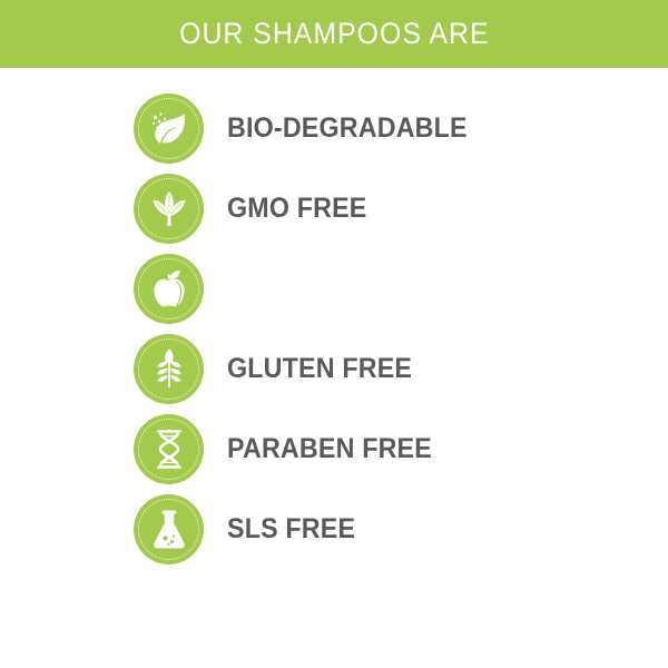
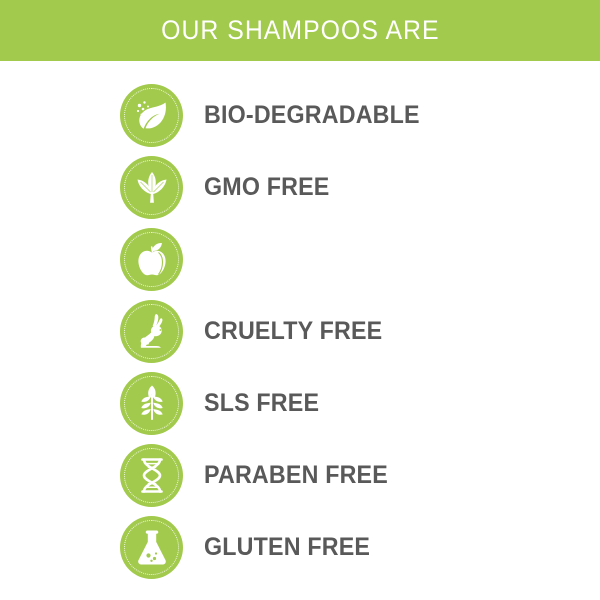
  OUR SHAMPOOS ARE
  BIO-DEGRADABLE
  GMO FREE
+ CRUELTY FREE
- GLUTEN FREE
+ SLS FREE
  PARABEN FREE
- SLS FREE
+ GLUTEN FREE
